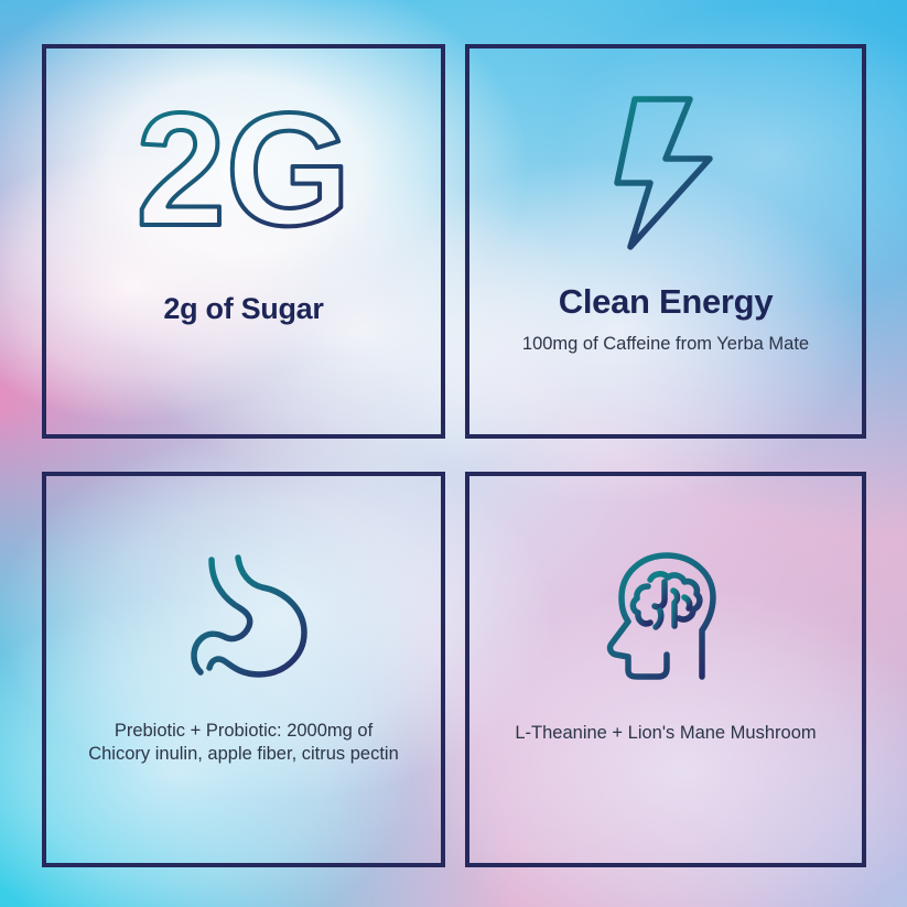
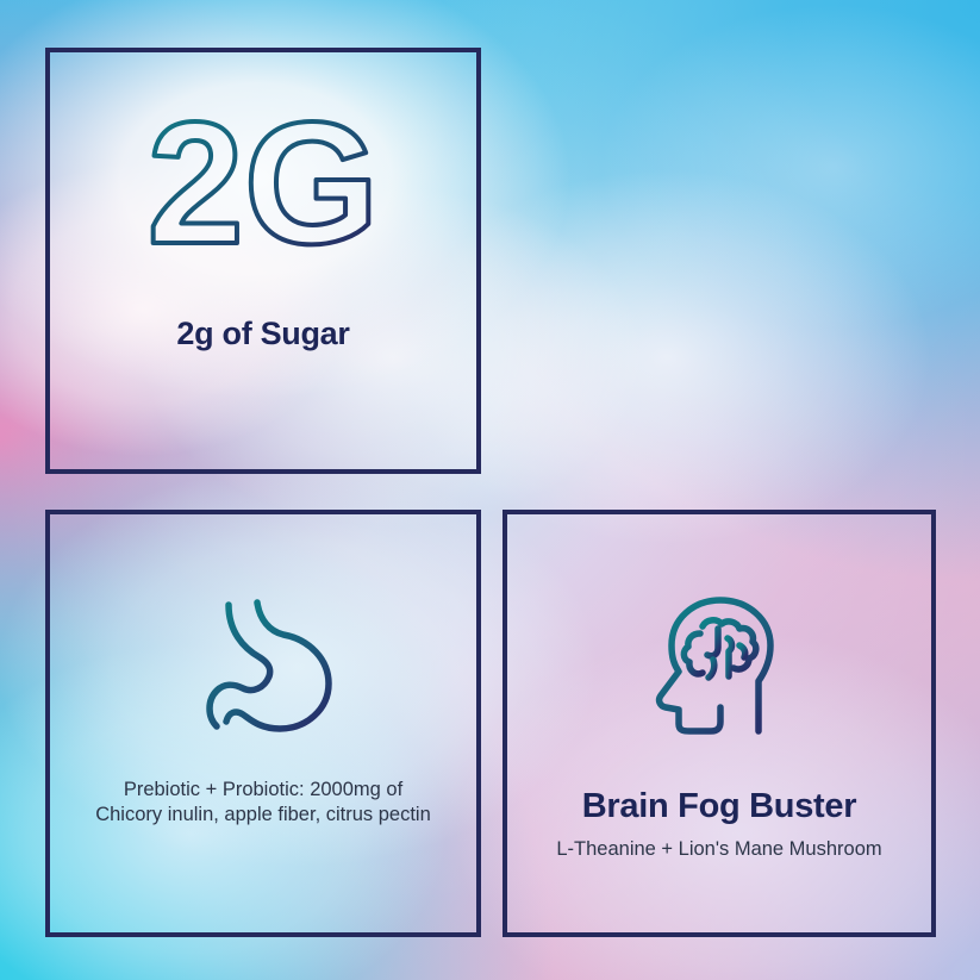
  2G
  2g of Sugar
- Clean Energy
- 100mg of Caffeine from Yerba Mate
  Prebiotic + Probiotic: 2000mg of
  Chicory inulin, apple fiber, citrus pectin
+ Brain Fog Buster
  L-Theanine + Lion's Mane Mushroom
